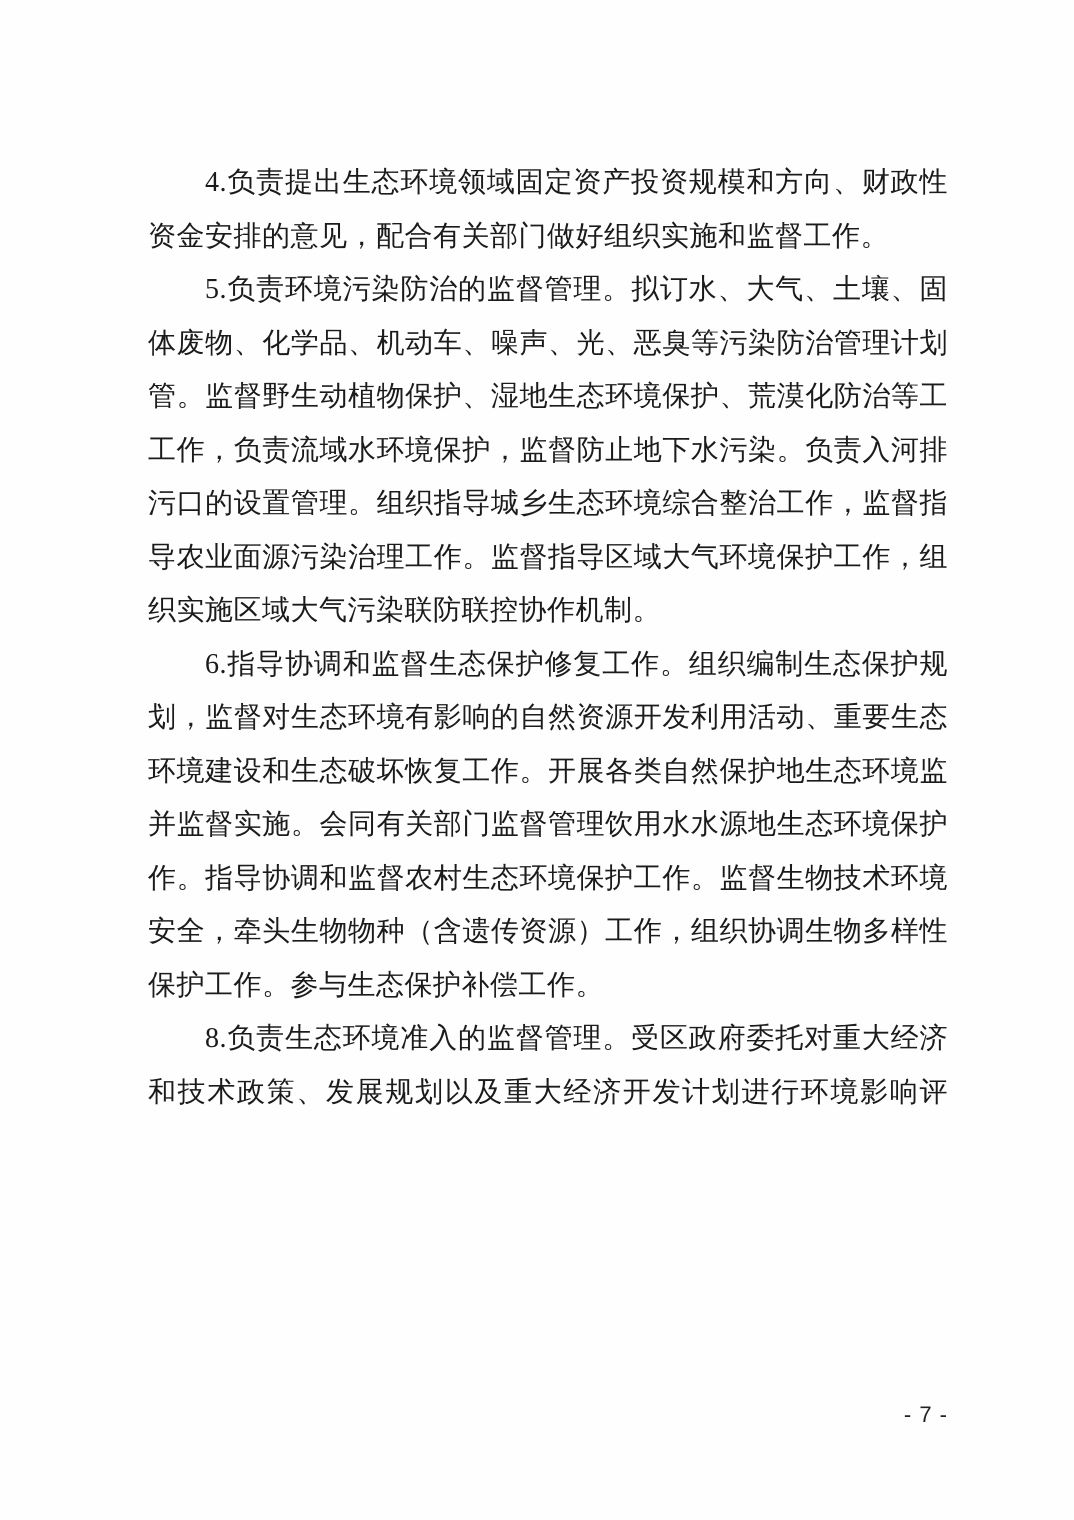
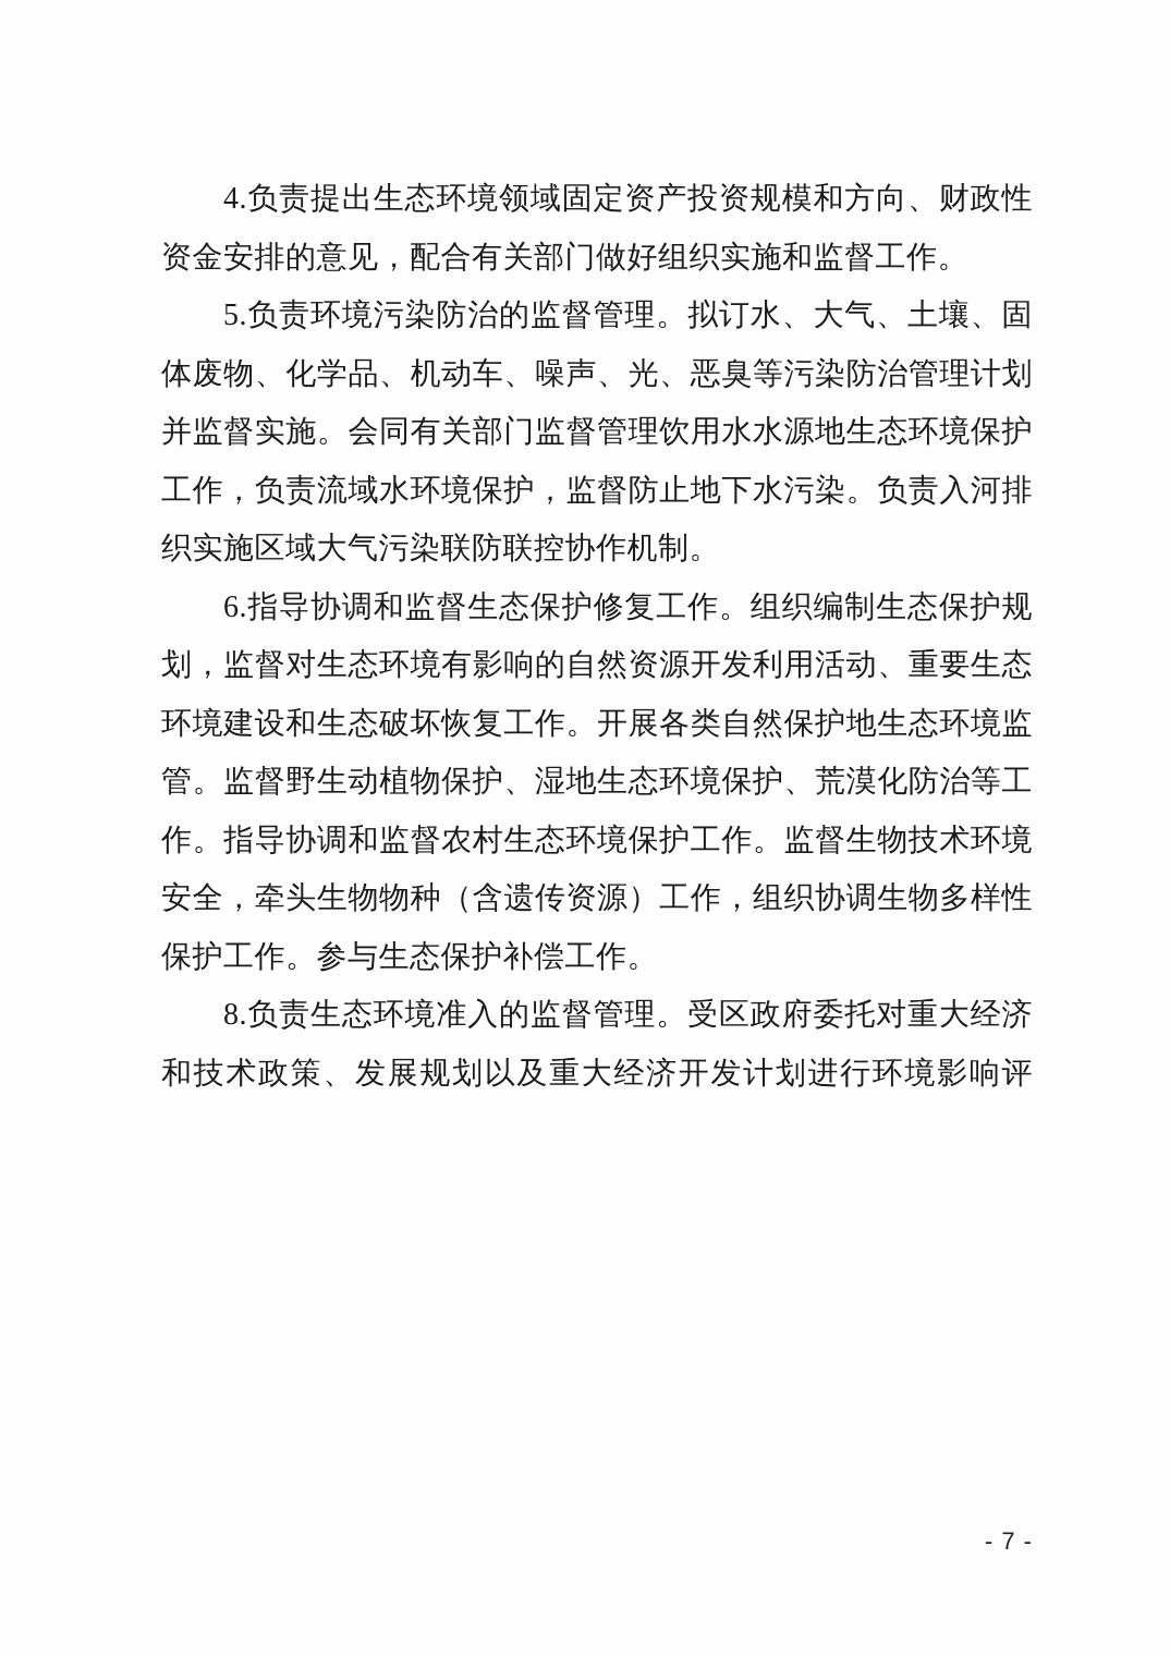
  4.负责提出生态环境领域固定资产投资规模和方向、财政性
  资金安排的意见，配合有关部门做好组织实施和监督工作。
  5.负责环境污染防治的监督管理。拟订水、大气、土壤、固
  体废物、化学品、机动车、噪声、光、恶臭等污染防治管理计划
- 管。监督野生动植物保护、湿地生态环境保护、荒漠化防治等工
+ 并监督实施。会同有关部门监督管理饮用水水源地生态环境保护
  工作，负责流域水环境保护，监督防止地下水污染。负责入河排
- 污口的设置管理。组织指导城乡生态环境综合整治工作，监督指
- 导农业面源污染治理工作。监督指导区域大气环境保护工作，组
  织实施区域大气污染联防联控协作机制。
  6.指导协调和监督生态保护修复工作。组织编制生态保护规
  划，监督对生态环境有影响的自然资源开发利用活动、重要生态
  环境建设和生态破坏恢复工作。开展各类自然保护地生态环境监
- 并监督实施。会同有关部门监督管理饮用水水源地生态环境保护
+ 管。监督野生动植物保护、湿地生态环境保护、荒漠化防治等工
  作。指导协调和监督农村生态环境保护工作。监督生物技术环境
  安全，牵头生物物种（含遗传资源）工作，组织协调生物多样性
  保护工作。参与生态保护补偿工作。
  8.负责生态环境准入的监督管理。受区政府委托对重大经济
  和技术政策、发展规划以及重大经济开发计划进行环境影响评
  - 7 -
